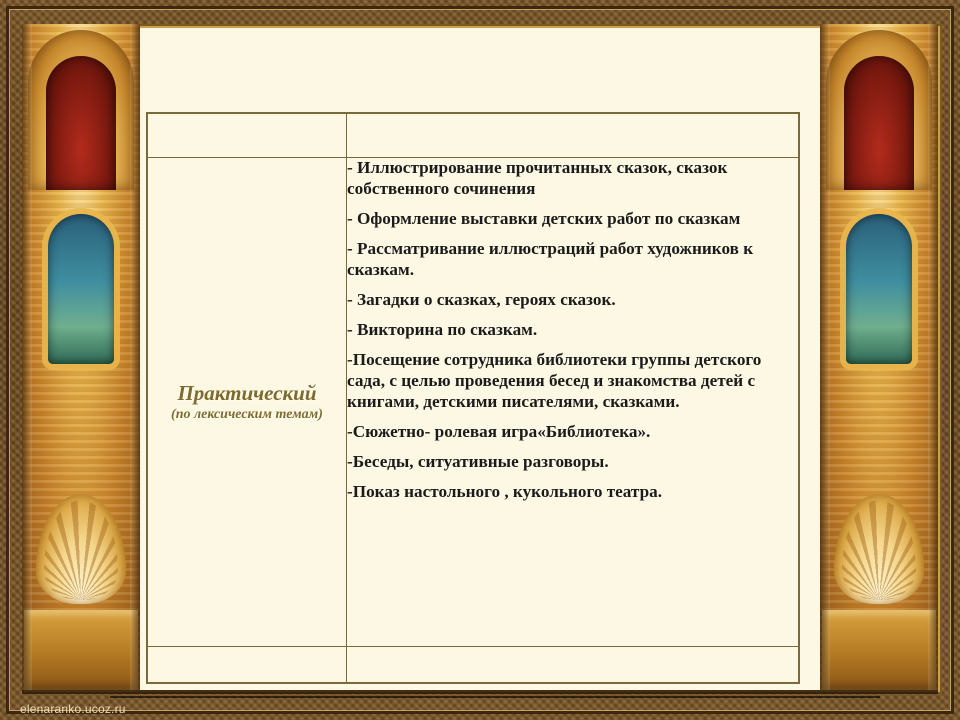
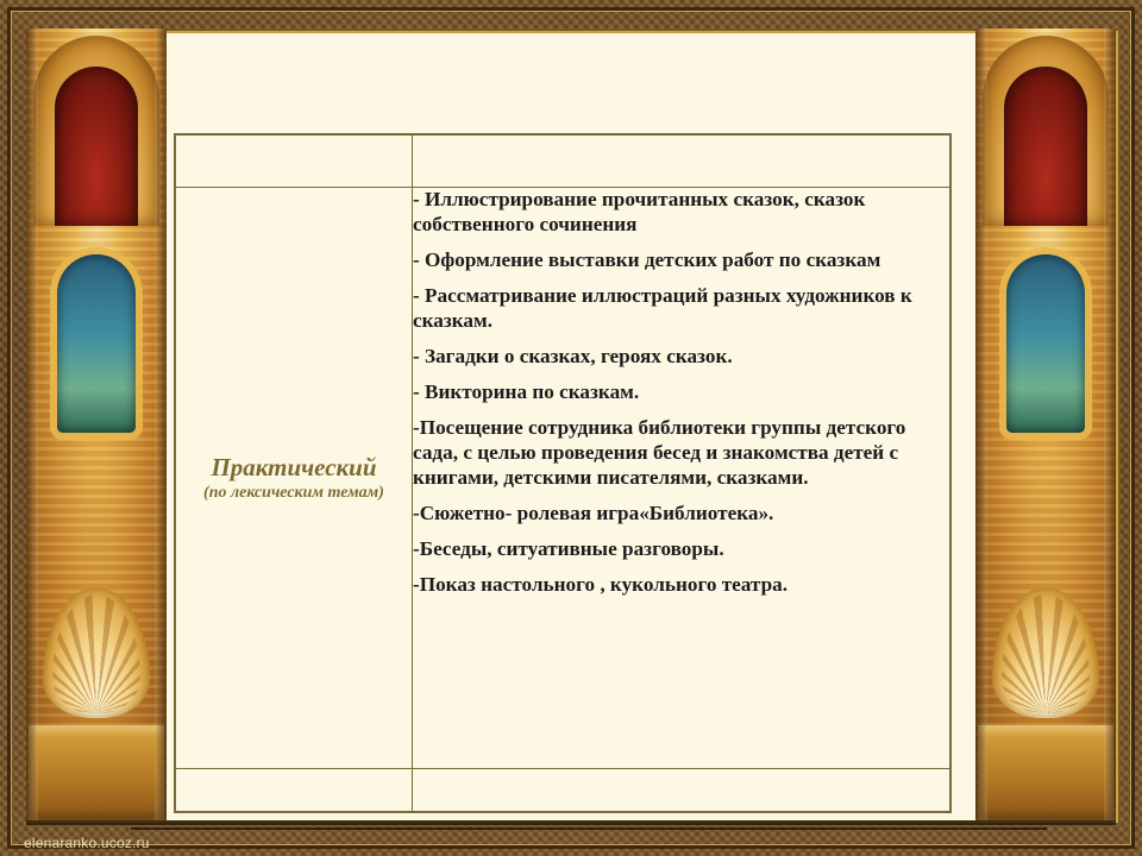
- Практический (по лексическим темам)	- Иллюстрирование прочитанных сказок, сказок собственного сочинения - Оформление выставки детских работ по сказкам - Рассматривание иллюстраций работ художников к сказкам. - Загадки о сказках, героях сказок. - Викторина по сказкам. -Посещение сотрудника библиотеки группы детского сада, с целью проведения бесед и знакомства детей с книгами, детскими писателями, сказками. -Сюжетно- ролевая игра«Библиотека». -Беседы, ситуативные разговоры. -Показ настольного , кукольного театра.
+ Практический (по лексическим темам)	- Иллюстрирование прочитанных сказок, сказок собственного сочинения - Оформление выставки детских работ по сказкам - Рассматривание иллюстраций разных художников к сказкам. - Загадки о сказках, героях сказок. - Викторина по сказкам. -Посещение сотрудника библиотеки группы детского сада, с целью проведения бесед и знакомства детей с книгами, детскими писателями, сказками. -Сюжетно- ролевая игра«Библиотека». -Беседы, ситуативные разговоры. -Показ настольного , кукольного театра.
  elenaranko.ucoz.ru
